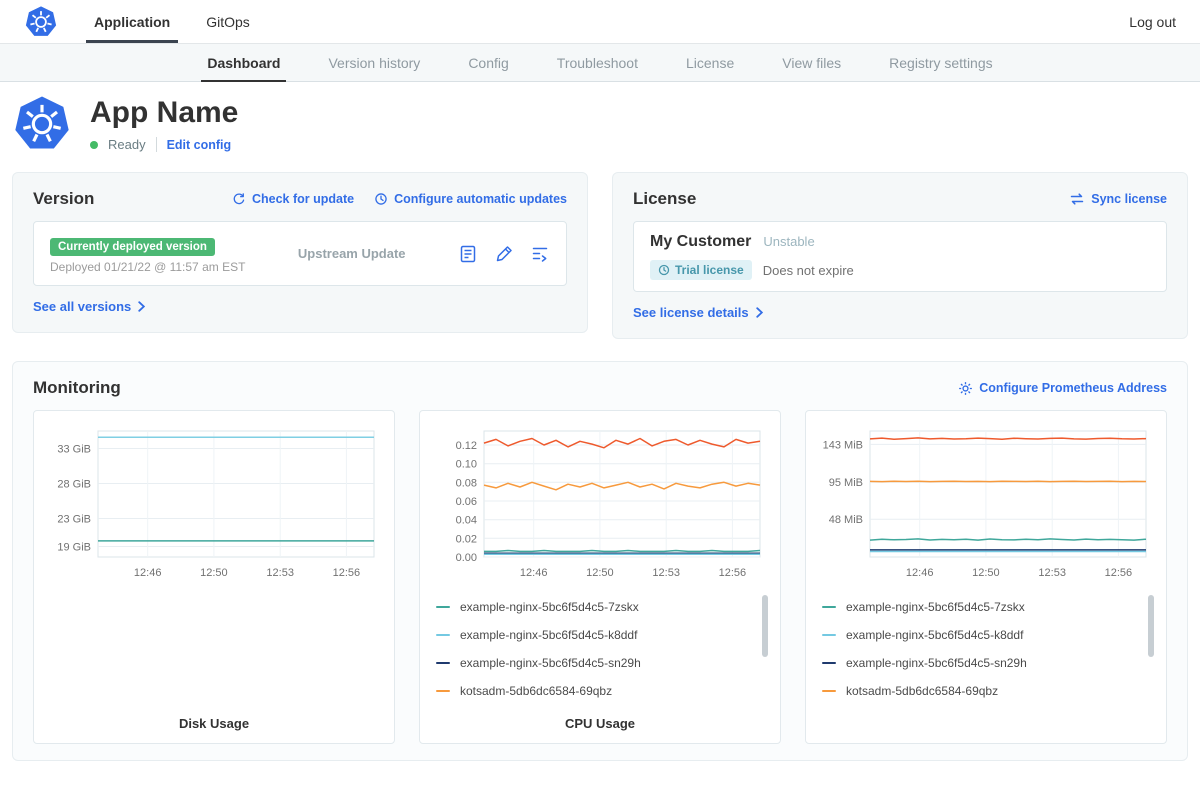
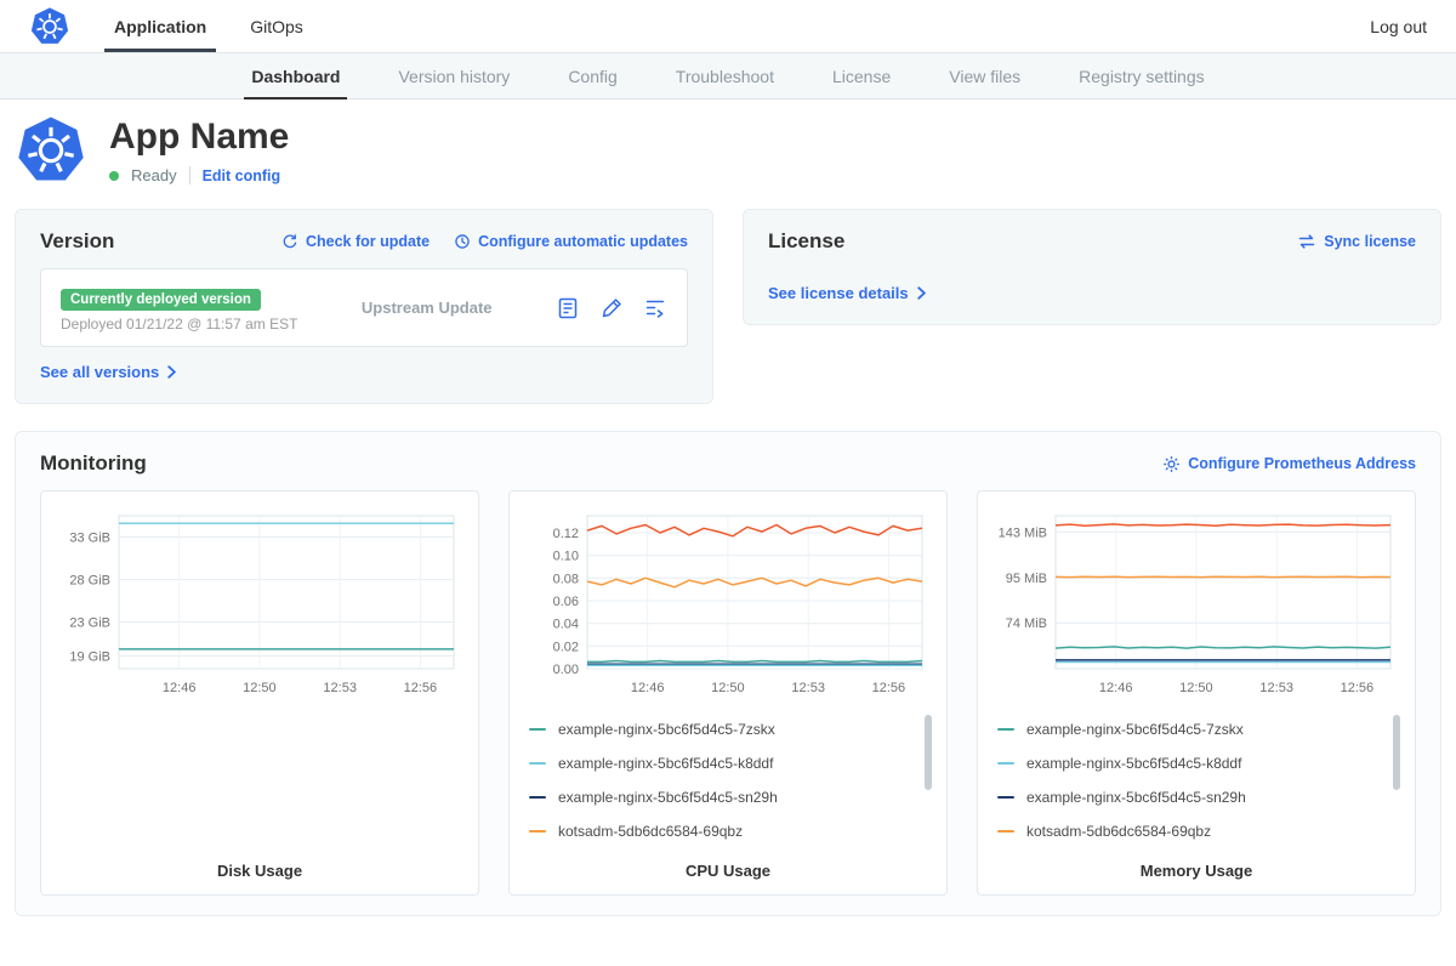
  Application
  GitOps
  Log out
  Dashboard
  Version history
  Config
  Troubleshoot
  License
  View files
  Registry settings
  App Name
  Ready
  Edit config
  Version
  Check for update
  Configure automatic updates
  Currently deployed version
  Deployed 01/21/22 @ 11:57 am EST
  Upstream Update
  See all versions
  License
  Sync license
- My Customer
- Unstable
- Trial license
- Does not expire
  See license details
  Monitoring
  Configure Prometheus Address
  33 GiB
  28 GiB
  23 GiB
  19 GiB
  12:46
  12:50
  12:53
  12:56
  Disk Usage
  0.12
  0.10
  0.08
  0.06
  0.04
  0.02
  0.00
  12:46
  12:50
  12:53
  12:56
  example-nginx-5bc6f5d4c5-7zskx
  example-nginx-5bc6f5d4c5-k8ddf
  example-nginx-5bc6f5d4c5-sn29h
  kotsadm-5db6dc6584-69qbz
  CPU Usage
  143 MiB
  95 MiB
- 48 MiB
+ 74 MiB
  12:46
  12:50
  12:53
  12:56
  example-nginx-5bc6f5d4c5-7zskx
  example-nginx-5bc6f5d4c5-k8ddf
  example-nginx-5bc6f5d4c5-sn29h
  kotsadm-5db6dc6584-69qbz
+ Memory Usage
